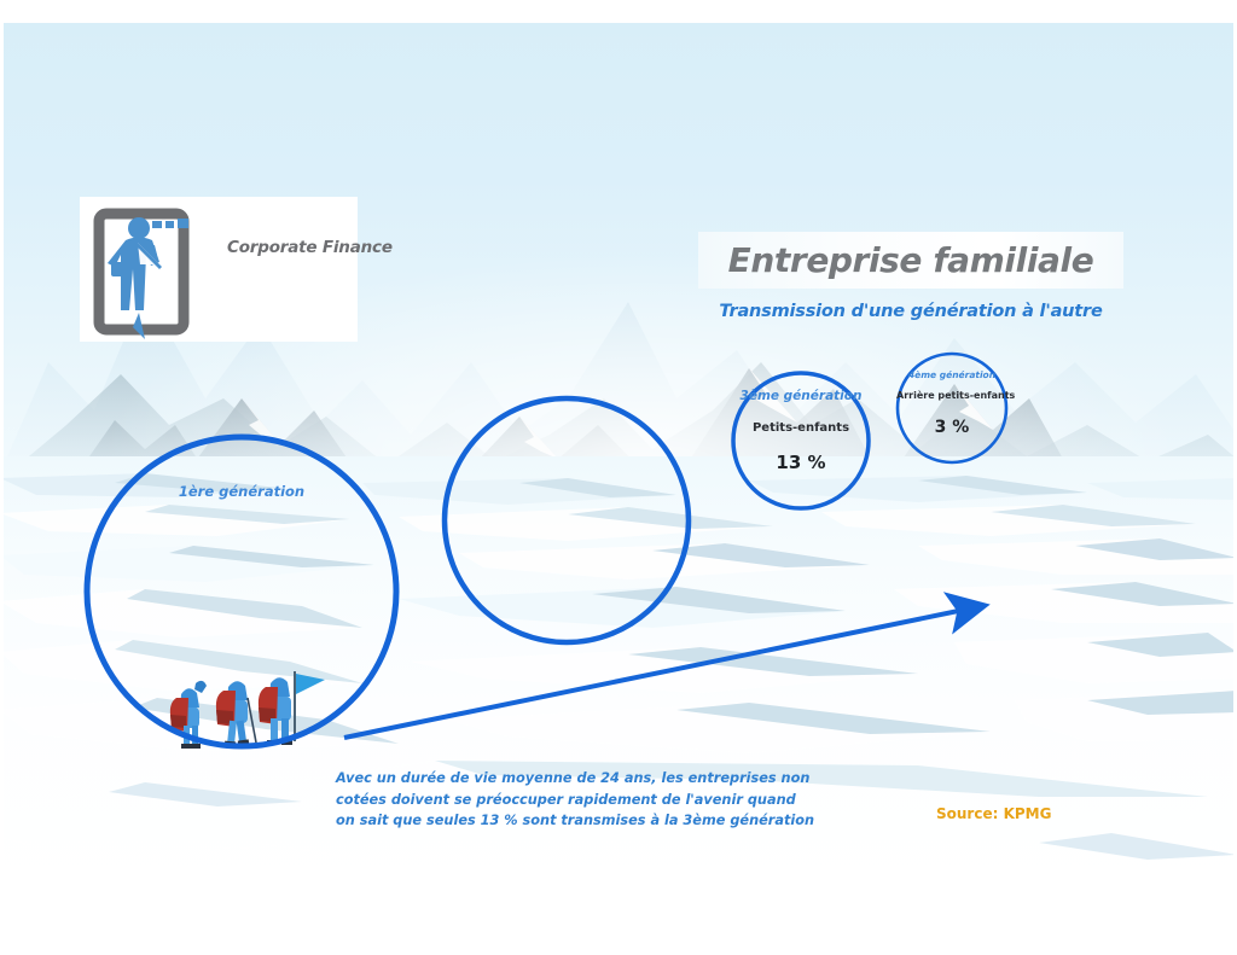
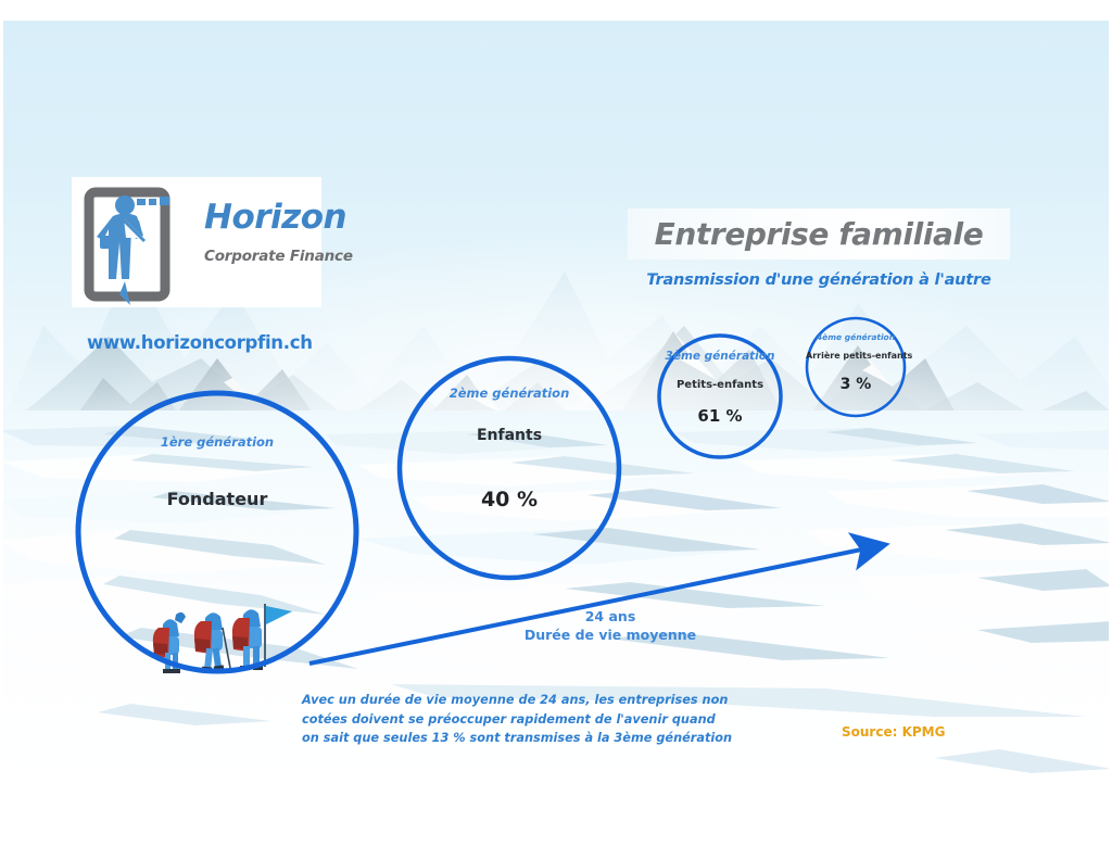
  1ère génération
+ Fondateur
+ 2ème génération
+ Enfants
+ 40 %
  3ème génération
  Petits-enfants
- 13 %
+ 61 %
  4ème génération
  Arrière petits-enfants
  3 %
+ 24 ans
+ Durée de vie moyenne
+ Horizon
  Corporate Finance
+ www.horizoncorpfin.ch
  Entreprise familiale
  Transmission d'une génération à l'autre
  Avec un durée de vie moyenne de 24 ans, les entreprises non cotées doivent se préoccuper rapidement de l'avenir quand on sait que seules 13 % sont transmises à la 3ème génération
  Source: KPMG
